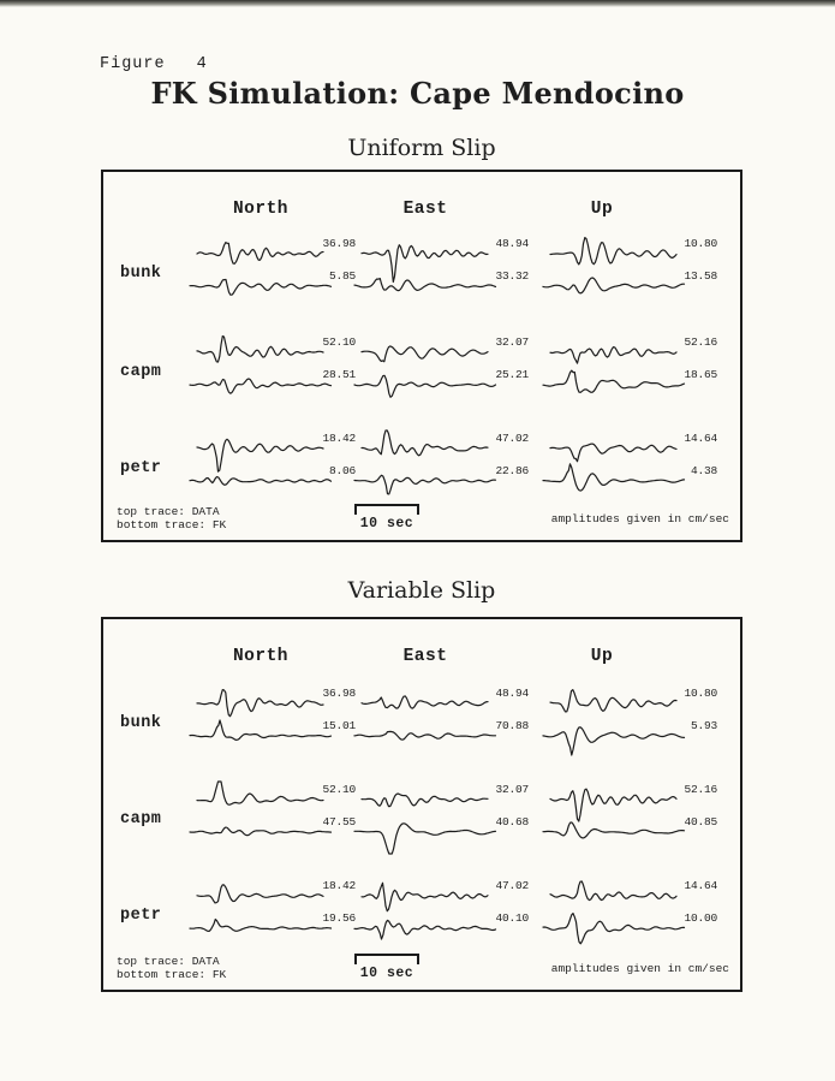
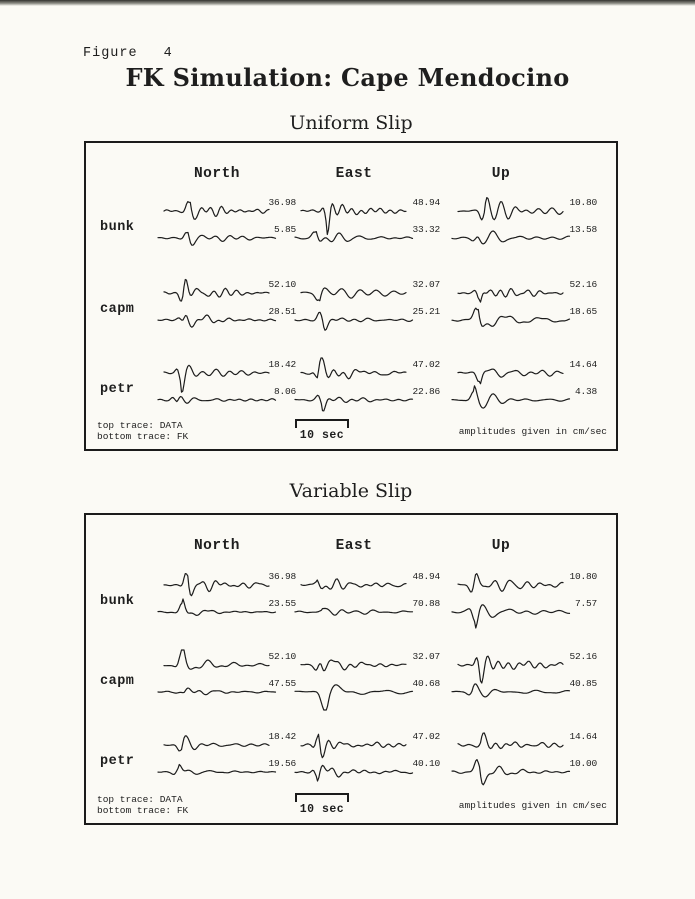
  Figure 4
  FK Simulation: Cape Mendocino
  Uniform Slip
  North
  East
  Up
  bunk
  36.98
  5.85
  48.94
  33.32
  10.80
  13.58
  capm
  52.10
  28.51
  32.07
  25.21
  52.16
  18.65
  petr
  18.42
  8.06
  47.02
  22.86
  14.64
  4.38
  top trace: DATA
  bottom trace: FK
  10 sec
  amplitudes given in cm/sec
  Variable Slip
  North
  East
  Up
  bunk
  36.98
- 15.01
+ 23.55
  48.94
  70.88
  10.80
- 5.93
+ 7.57
  capm
  52.10
  47.55
  32.07
  40.68
  52.16
  40.85
  petr
  18.42
  19.56
  47.02
  40.10
  14.64
  10.00
  top trace: DATA
  bottom trace: FK
  10 sec
  amplitudes given in cm/sec
